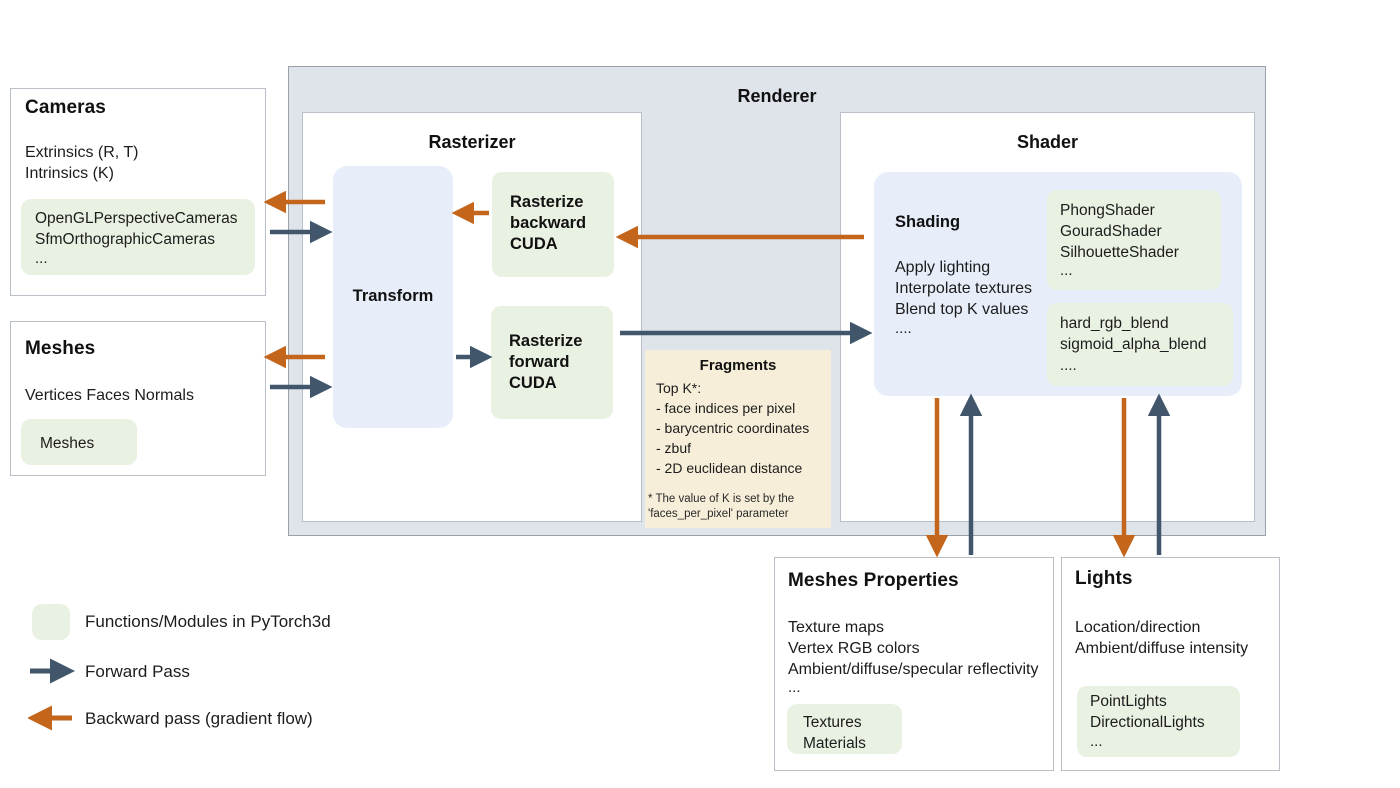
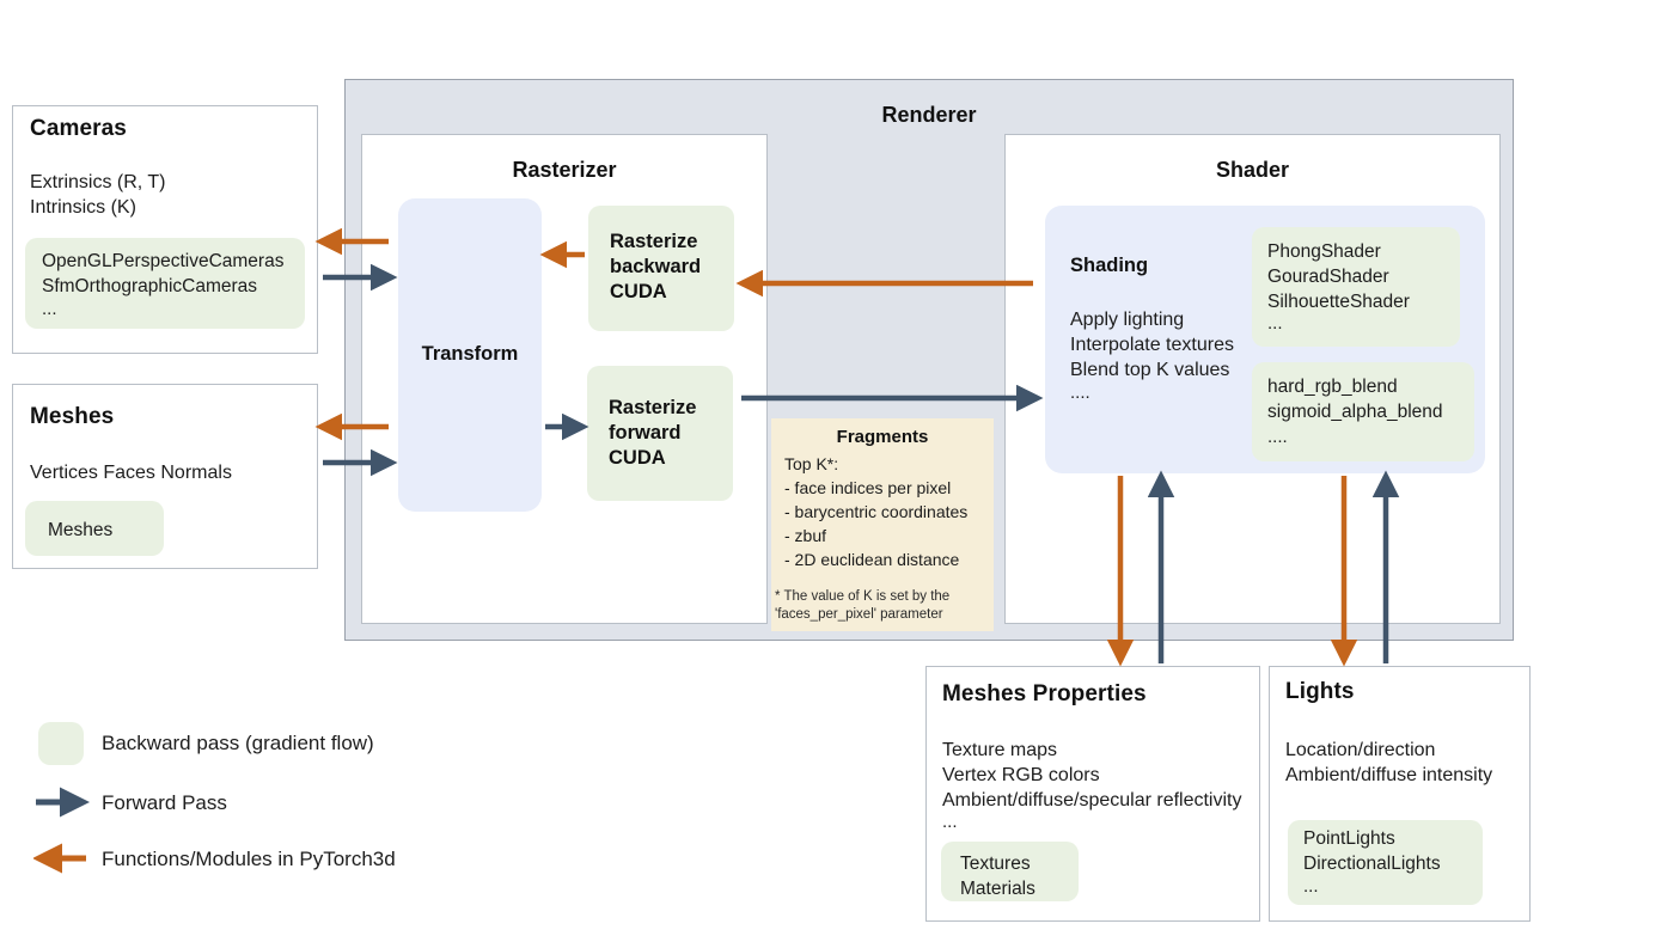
  Renderer
  Rasterizer
  Transform
  Rasterize
  backward
  CUDA
  Rasterize
  forward
  CUDA
  Fragments
  Top K*:
  - face indices per pixel
  - barycentric coordinates
  - zbuf
  - 2D euclidean distance
  * The value of K is set by the
  'faces_per_pixel' parameter
  Shader
  Shading
  Apply lighting
  Interpolate textures
  Blend top K values
  ....
  PhongShader
  GouradShader
  SilhouetteShader
  ...
  hard_rgb_blend
  sigmoid_alpha_blend
  ....
  Cameras
  Extrinsics (R, T)
  Intrinsics (K)
  OpenGLPerspectiveCameras
  SfmOrthographicCameras
  ...
  Meshes
  Vertices Faces Normals
  Meshes
  Meshes Properties
  Texture maps
  Vertex RGB colors
  Ambient/diffuse/specular reflectivity
  ...
  Textures
  Materials
  Lights
  Location/direction
  Ambient/diffuse intensity
  PointLights
  DirectionalLights
  ...
- Functions/Modules in PyTorch3d
+ Backward pass (gradient flow)
  Forward Pass
- Backward pass (gradient flow)
+ Functions/Modules in PyTorch3d
